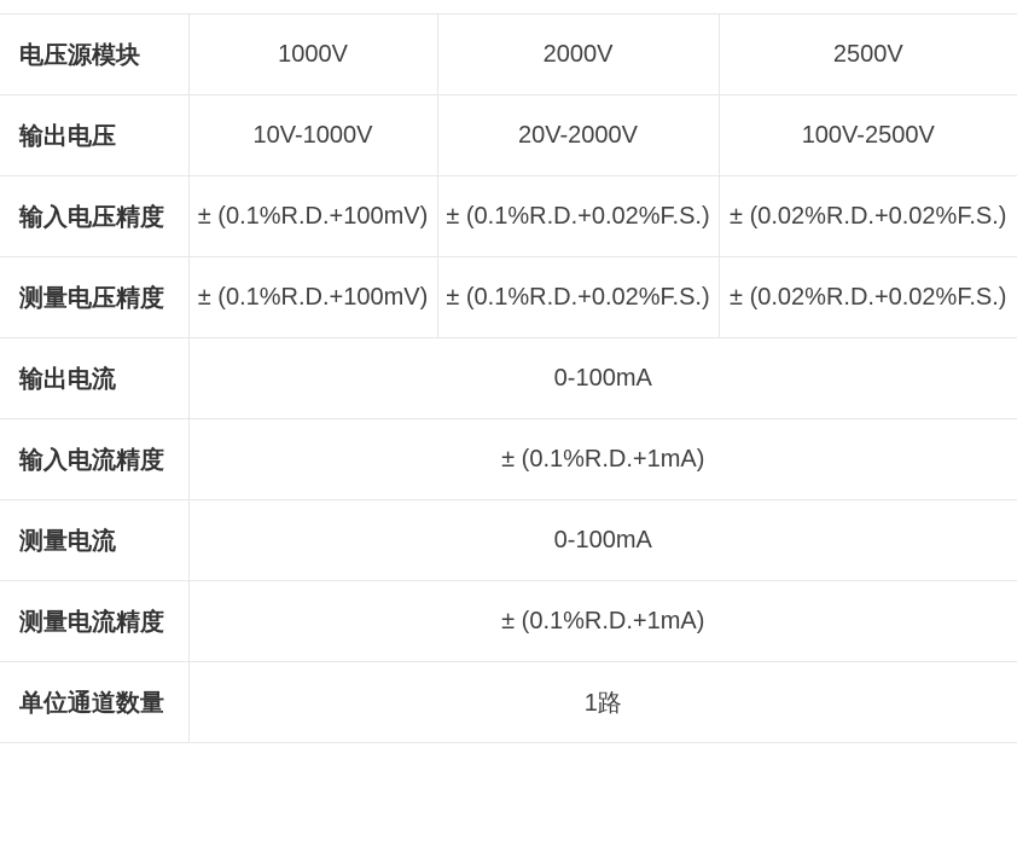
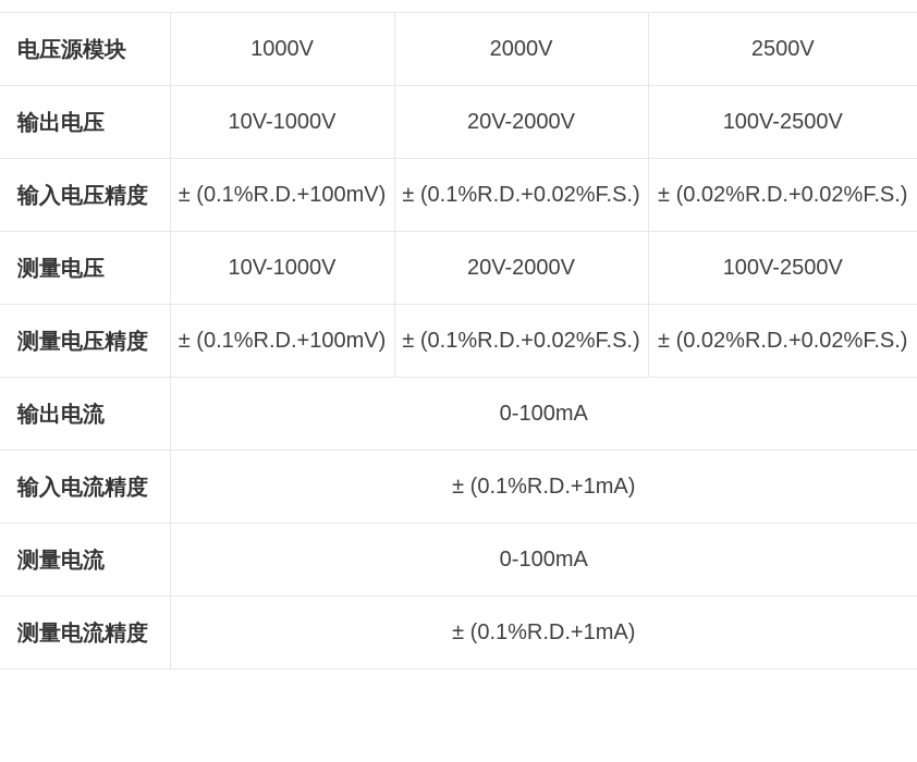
  电压源模块	1000V	2000V	2500V
  输出电压	10V-1000V	20V-2000V	100V-2500V
  输入电压精度	± (0.1%R.D.+100mV)	± (0.1%R.D.+0.02%F.S.)	± (0.02%R.D.+0.02%F.S.)
+ 测量电压	10V-1000V	20V-2000V	100V-2500V
  测量电压精度	± (0.1%R.D.+100mV)	± (0.1%R.D.+0.02%F.S.)	± (0.02%R.D.+0.02%F.S.)
  输出电流	0-100mA
  输入电流精度	± (0.1%R.D.+1mA)
  测量电流	0-100mA
  测量电流精度	± (0.1%R.D.+1mA)
- 单位通道数量	1路
